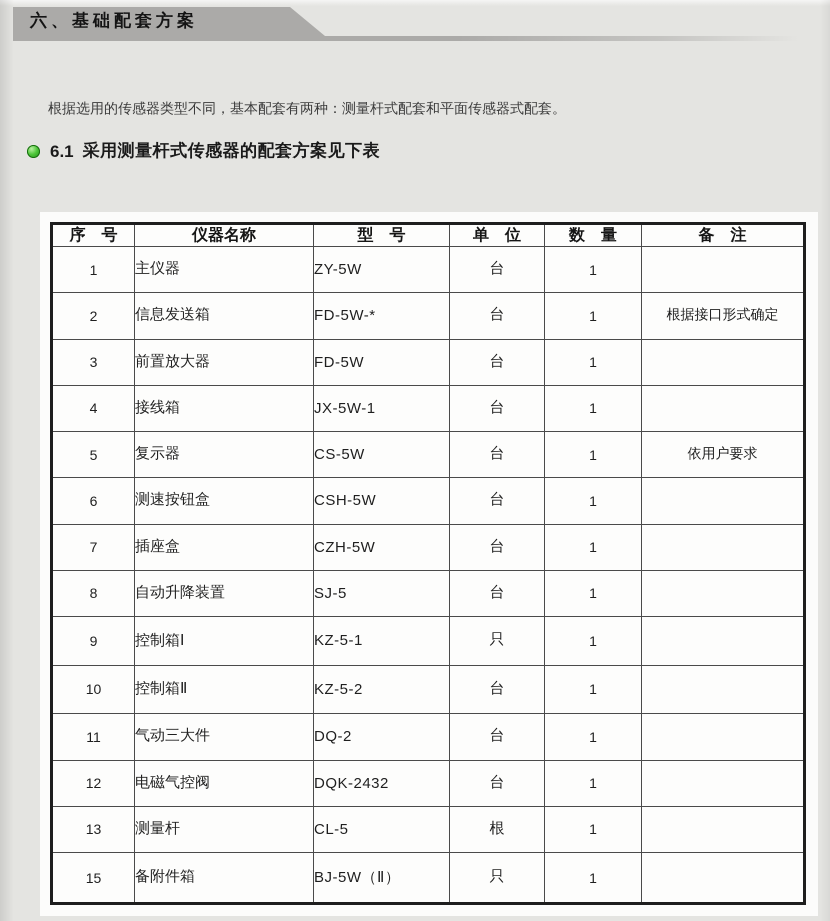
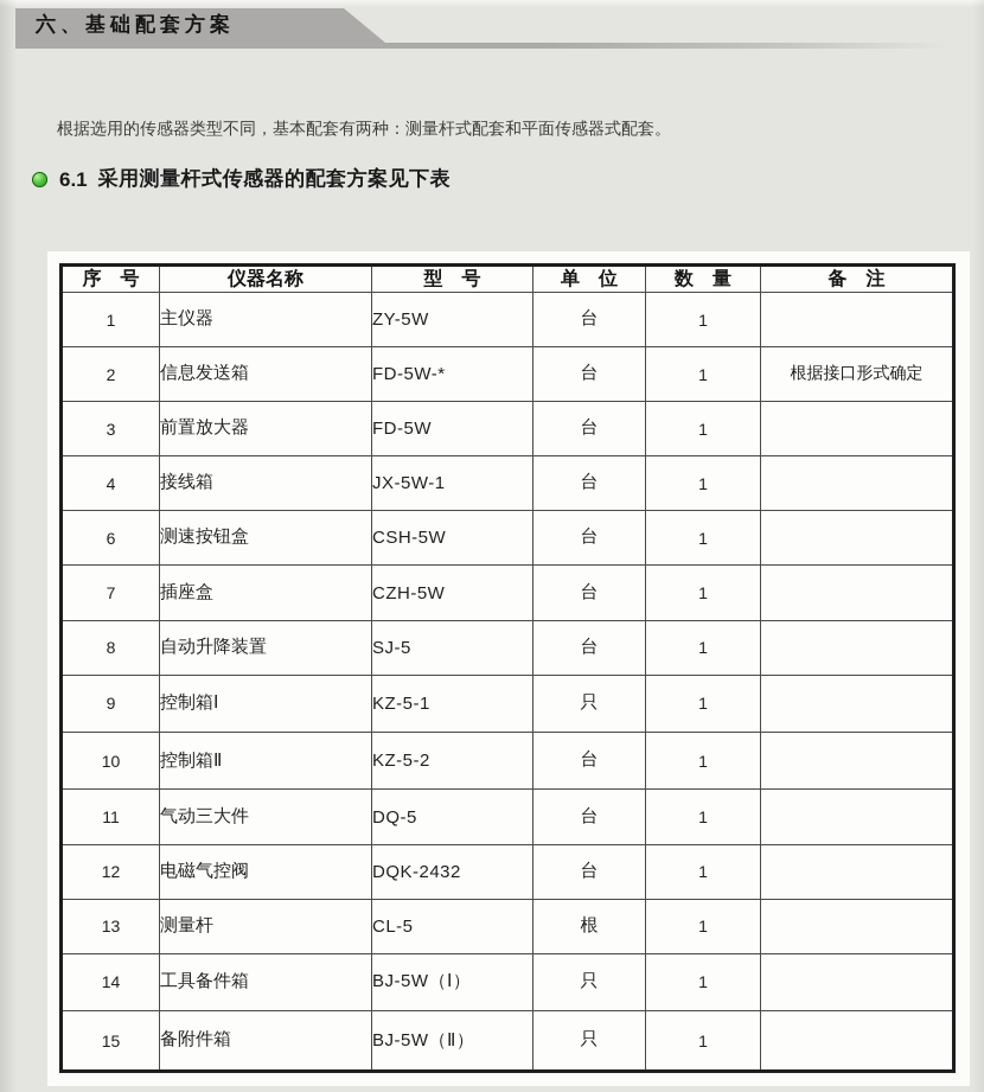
  六、基础配套方案
  根据选用的传感器类型不同，基本配套有两种：测量杆式配套和平面传感器式配套。
  6.1
  采用测量杆式传感器的配套方案见下表
  序 号	仪器名称	型 号	单 位	数 量	备 注
  1	主仪器	ZY-5W	台	1
  2	信息发送箱	FD-5W-*	台	1	根据接口形式确定
  3	前置放大器	FD-5W	台	1
  4	接线箱	JX-5W-1	台	1
- 5	复示器	CS-5W	台	1	依用户要求
  6	测速按钮盒	CSH-5W	台	1
  7	插座盒	CZH-5W	台	1
  8	自动升降装置	SJ-5	台	1
  9	控制箱Ⅰ	KZ-5-1	只	1
  10	控制箱Ⅱ	KZ-5-2	台	1
- 11	气动三大件	DQ-2	台	1
+ 11	气动三大件	DQ-5	台	1
  12	电磁气控阀	DQK-2432	台	1
  13	测量杆	CL-5	根	1
+ 14	工具备件箱	BJ-5W（Ⅰ）	只	1
  15	备附件箱	BJ-5W（Ⅱ）	只	1
